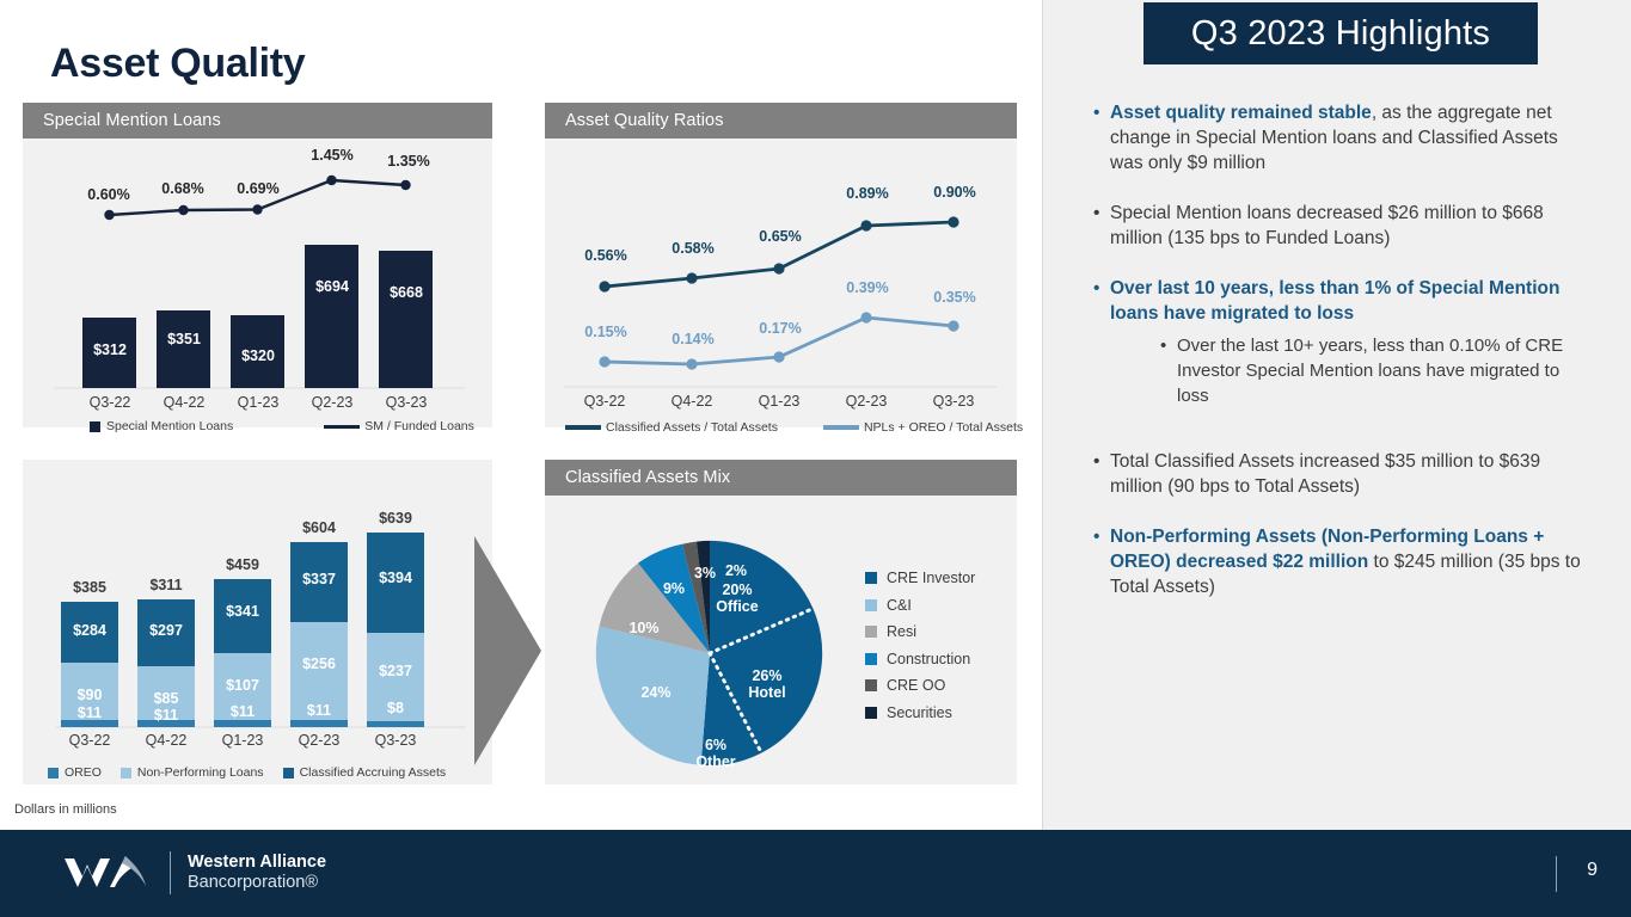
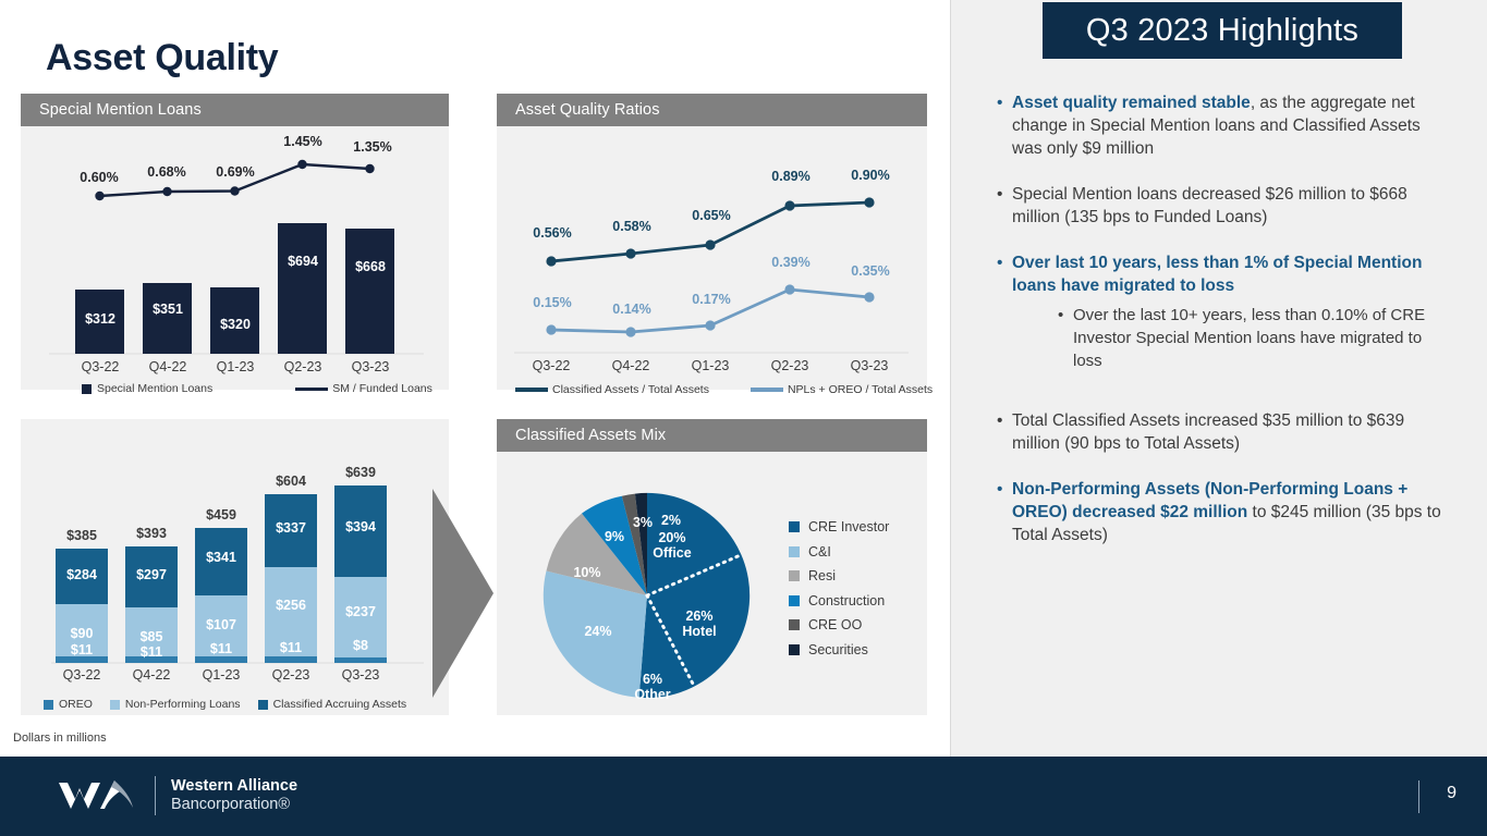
  Asset Quality
  Special Mention Loans
  0.60%
  0.68%
  0.69%
  1.45%
  1.35%
  $312
  $351
  $320
  $694
  $668
  Q3-22
  Q4-22
  Q1-23
  Q2-23
  Q3-23
  Special Mention Loans
  SM / Funded Loans
  Asset Quality Ratios
  0.56%
  0.58%
  0.65%
  0.89%
  0.90%
  0.15%
  0.14%
  0.17%
  0.39%
  0.35%
  Q3-22
  Q4-22
  Q1-23
  Q2-23
  Q3-23
  Classified Assets / Total Assets
  NPLs + OREO / Total Assets
  $385
- $311
+ $393
  $459
  $604
  $639
  $284
  $297
  $341
  $337
  $394
  $90
  $85
  $107
  $256
  $237
  $11
  $11
  $11
  $11
  $8
  Q3-22
  Q4-22
  Q1-23
  Q2-23
  Q3-23
  OREO
  Non-Performing Loans
  Classified Accruing Assets
  Classified Assets Mix
  20%
  Office
  26%
  Hotel
  6%
  Other
  24%
  10%
  9%
  3%
  2%
  CRE Investor
  C&I
  Resi
  Construction
  CRE OO
  Securities
  Dollars in millions
  Q3 2023 Highlights
  •
  Asset quality remained stable, as the aggregate net change in Special Mention loans and Classified Assets was only $9 million
  •
  Special Mention loans decreased $26 million to $668 million (135 bps to Funded Loans)
  •
  Over last 10 years, less than 1% of Special Mention loans have migrated to loss
  •
  Over the last 10+ years, less than 0.10% of CRE Investor Special Mention loans have migrated to loss
  •
  Total Classified Assets increased $35 million to $639 million (90 bps to Total Assets)
  •
  Non-Performing Assets (Non-Performing Loans + OREO) decreased $22 million to $245 million (35 bps to Total Assets)
  Western Alliance
  Bancorporation®
  9
